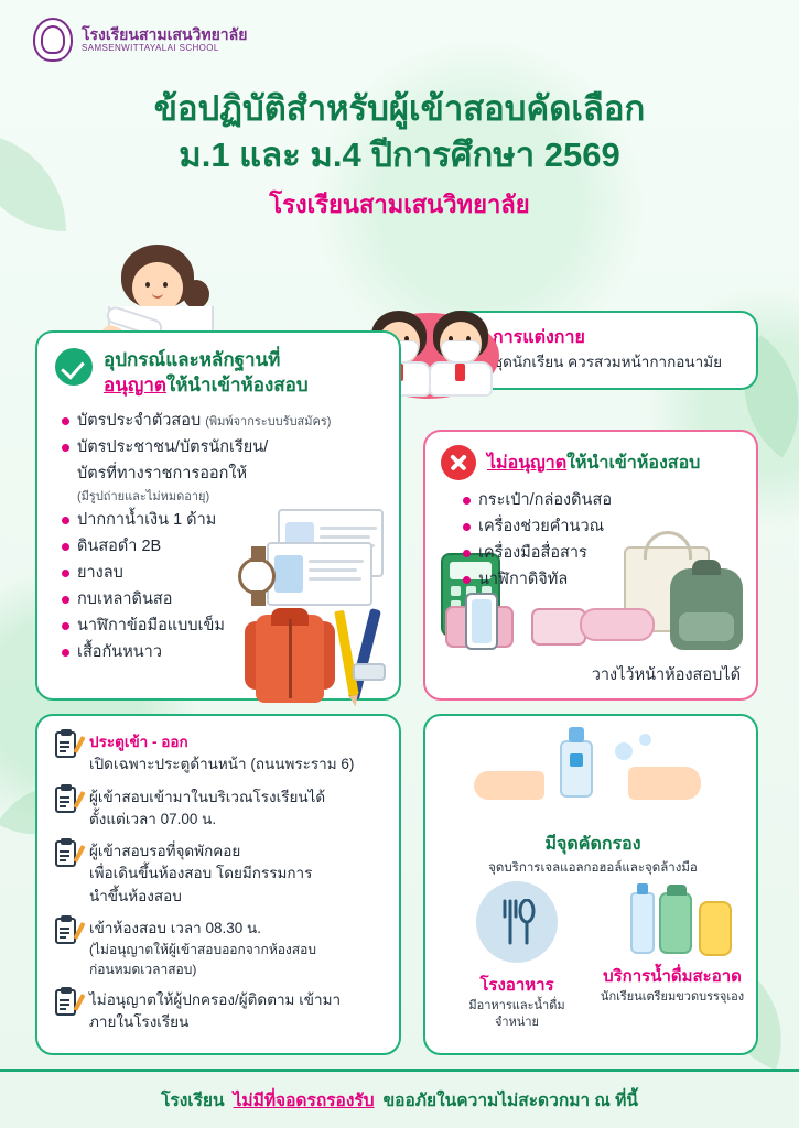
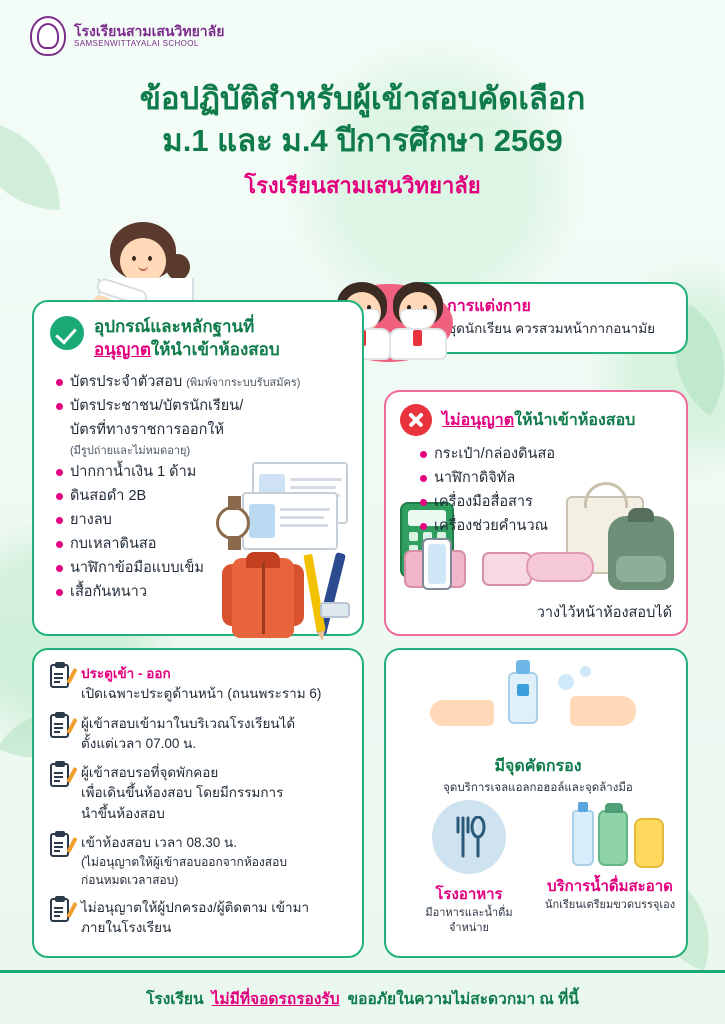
  โรงเรียนสามเสนวิทยาลัย
  SAMSENWITTAYALAI SCHOOL
  ข้อปฏิบัติสำหรับผู้เข้าสอบคัดเลือก
  ม.1 และ ม.4 ปีการศึกษา 2569
  โรงเรียนสามเสนวิทยาลัย
  การแต่งกาย
  ดนักเรียน ควรสวมหน้ากากอนามัย
  อุปกรณ์และหลักฐานที่
  อนุญาตให้นำเข้าห้องสอบ
  บัตรประจำตัวสอบ (พิมพ์จากระบบรับสมัคร)
  บัตรประชาชน/บัตรนักเรียน/
  บัตรที่ทางราชการออกให้
  (มีรูปถ่ายและไม่หมดอายุ)
  ปากกาน้ำเงิน 1 ด้าม
  ดินสอดำ 2B
  ยางลบ
  กบเหลาดินสอ
  นาฬิกาข้อมือแบบเข็ม
  เสื้อกันหนาว
  ไม่อนุญาตให้นำเข้าห้องสอบ
  กระเป๋า/กล่องดินสอ
- เครื่องช่วยคำนวณ
+ นาฬิกาดิจิทัล
  เครื่องมือสื่อสาร
- นาฬิกาดิจิทัล
+ เครื่องช่วยคำนวณ
  วางไว้หน้าห้องสอบได้
  ประตูเข้า - ออก
  เปิดเฉพาะประตูด้านหน้า (ถนนพระราม 6)
  ผู้เข้าสอบเข้ามาในบริเวณโรงเรียนได้
  ตั้งแต่เวลา 07.00 น.
  ผู้เข้าสอบรอที่จุดพักคอย
  เพื่อเดินขึ้นห้องสอบ โดยมีกรรมการ
  นำขึ้นห้องสอบ
  เข้าห้องสอบ เวลา 08.30 น.
  (ไม่อนุญาตให้ผู้เข้าสอบออกจากห้องสอบ
  ก่อนหมดเวลาสอบ)
  ไม่อนุญาตให้ผู้ปกครอง/ผู้ติดตาม เข้ามา
  ภายในโรงเรียน
  มีจุดคัดกรอง
  จุดบริการเจลแอลกอฮอล์และจุดล้างมือ
  โรงอาหาร
  มีอาหารและน้ำดื่ม
  จำหน่าย
  บริการน้ำดื่มสะอาด
  นักเรียนเตรียมขวดบรรจุเอง
  โรงเรียน
  ไม่มีที่จอดรถรองรับ
  ขออภัยในความไม่สะดวกมา ณ ที่นี้
